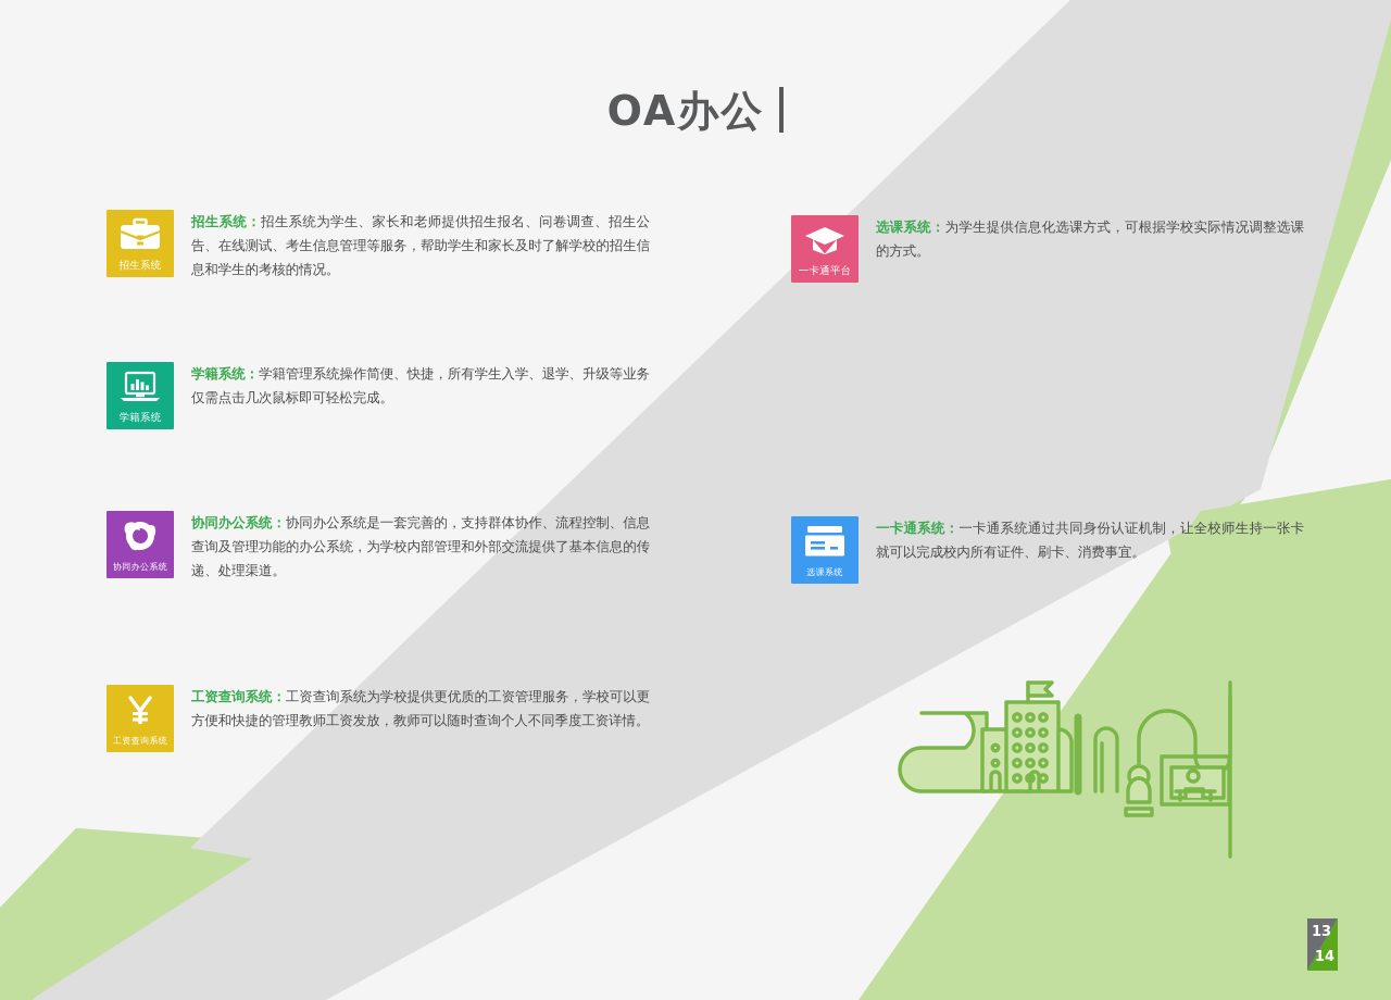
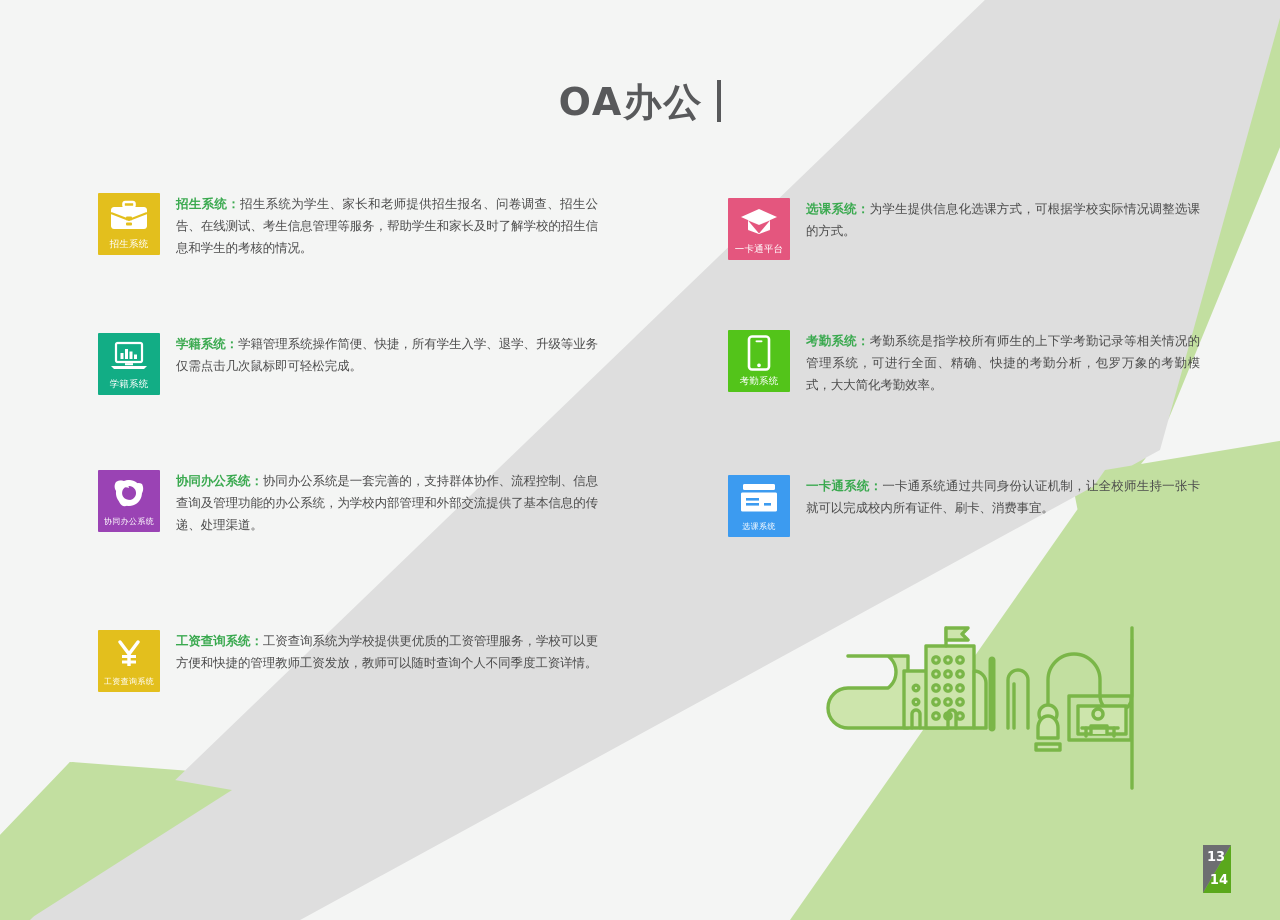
  OA办公
  招生系统
  招生系统：招生系统为学生、家长和老师提供招生报名、问卷调查、招生公告、在线测试、考生信息管理等服务，帮助学生和家长及时了解学校的招生信息和学生的考核的情况。
  学籍系统
  学籍系统：学籍管理系统操作简便、快捷，所有学生入学、退学、升级等业务仅需点击几次鼠标即可轻松完成。
  协同办公系统
  协同办公系统：协同办公系统是一套完善的，支持群体协作、流程控制、信息查询及管理功能的办公系统，为学校内部管理和外部交流提供了基本信息的传递、处理渠道。
  工资查询系统
  工资查询系统：工资查询系统为学校提供更优质的工资管理服务，学校可以更方便和快捷的管理教师工资发放，教师可以随时查询个人不同季度工资详情。
  一卡通平台
  选课系统：为学生提供信息化选课方式，可根据学校实际情况调整选课的方式。
+ 考勤系统
+ 考勤系统：考勤系统是指学校所有师生的上下学考勤记录等相关情况的管理系统，可进行全面、精确、快捷的考勤分析，包罗万象的考勤模式，大大简化考勤效率。
  选课系统
  一卡通系统：一卡通系统通过共同身份认证机制，让全校师生持一张卡就可以完成校内所有证件、刷卡、消费事宜。
  13
  14
